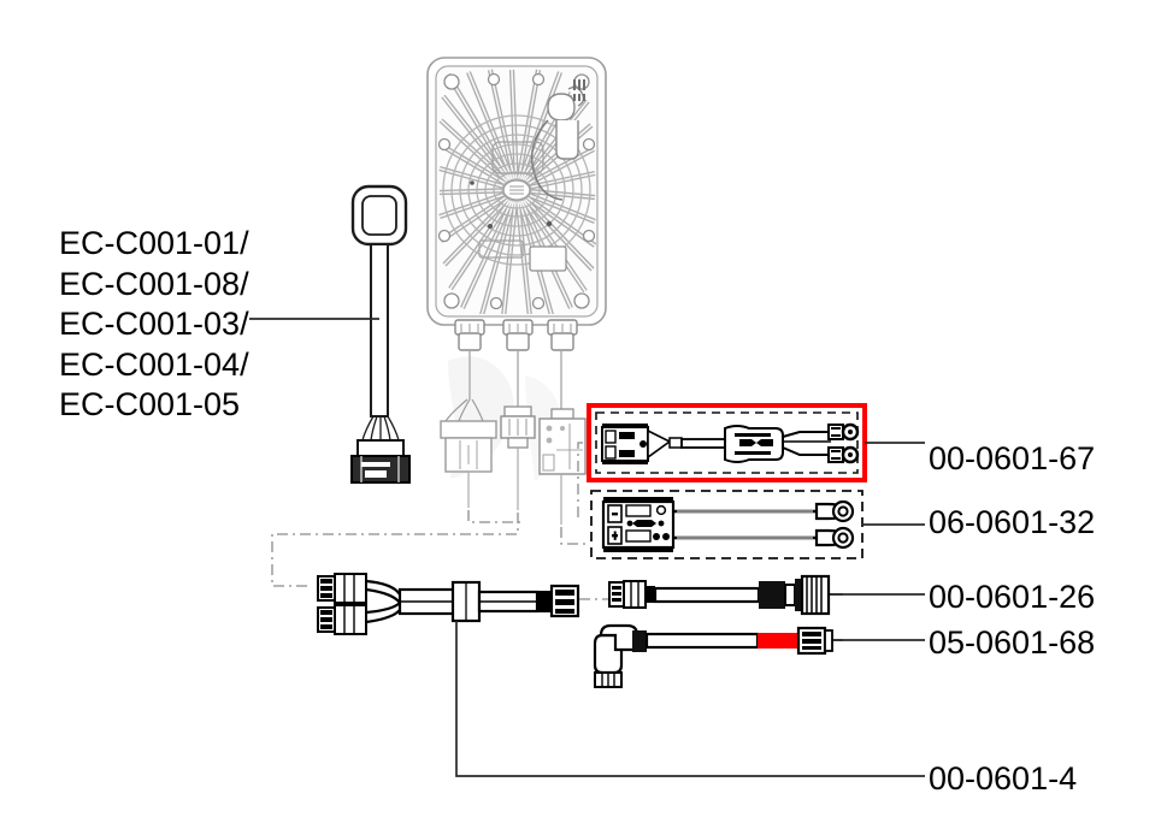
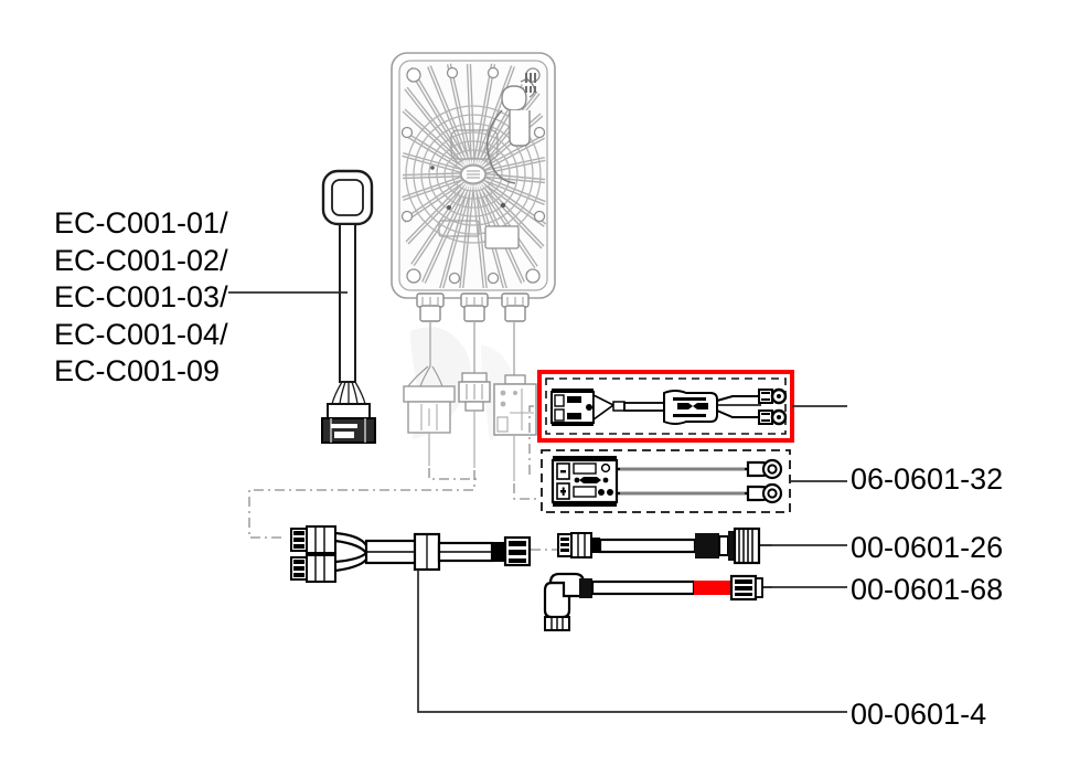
  EC-C001-01/
- EC-C001-08/
+ EC-C001-02/
  EC-C001-03/
  EC-C001-04/
- EC-C001-05
+ EC-C001-09
- 00-0601-67
  06-0601-32
  00-0601-26
- 05-0601-68
+ 00-0601-68
  00-0601-4
